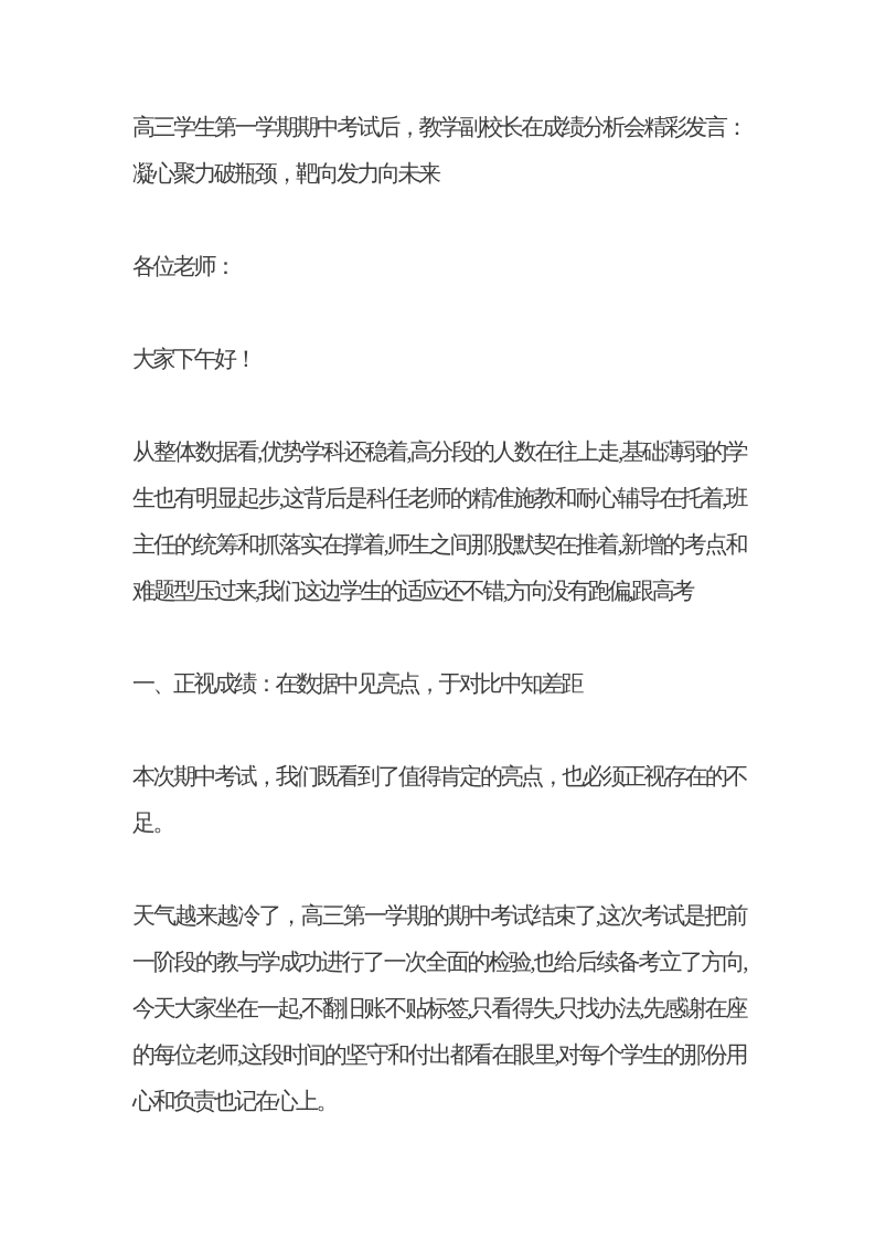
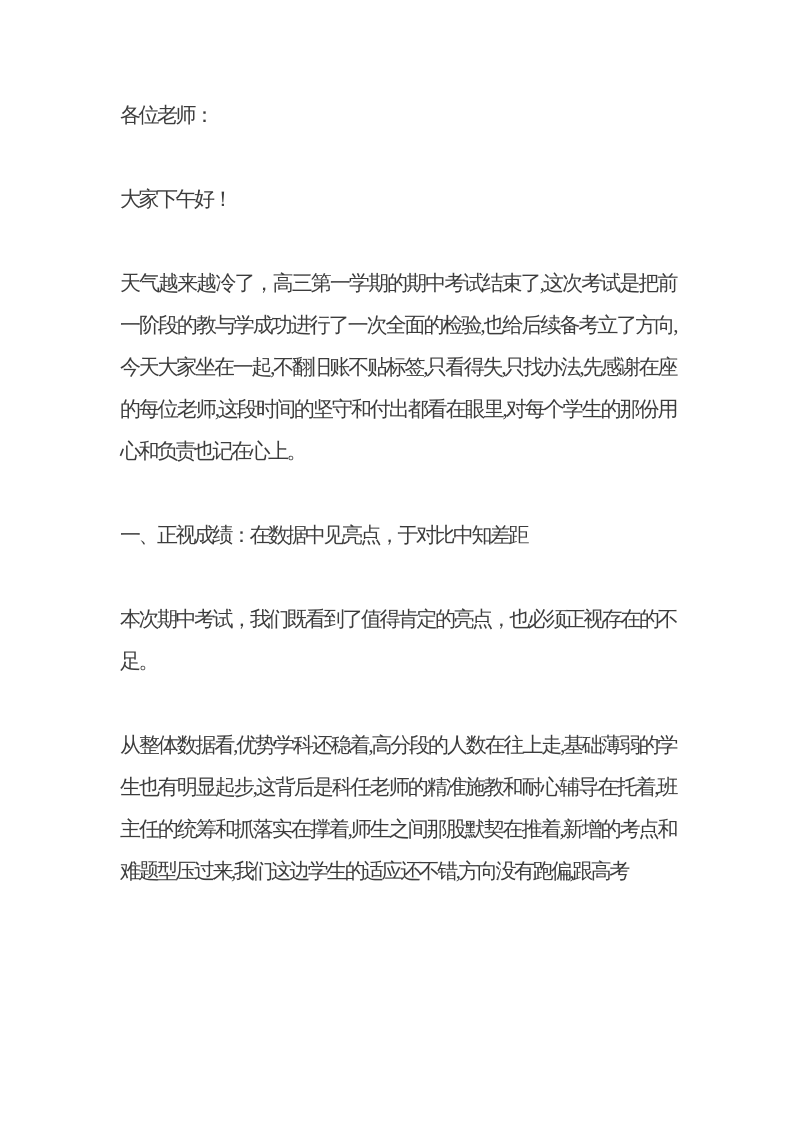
- 高三学生第一学期期中考试后，教学副校长在成绩分析会精彩发言：凝心聚力破瓶颈，靶向发力向未来
  各位老师：
  大家下午好！
- 从整体数据看,优势学科还稳着,高分段的人数在往上走,基础薄弱的学生也有明显起步,这背后是科任老师的精准施教和耐心辅导在托着,班主任的统筹和抓落实在撑着,师生之间那股默契在推着,新增的考点和难题型压过来,我们这边学生的适应还不错,方向没有跑偏,跟高考
+ 天气越来越冷了，高三第一学期的期中考试结束了,这次考试是把前一阶段的教与学成功进行了一次全面的检验,也给后续备考立了方向,今天大家坐在一起,不翻旧账不贴标签,只看得失,只找办法,先感谢在座的每位老师,这段时间的坚守和付出都看在眼里,对每个学生的那份用心和负责也记在心上。
  一、正视成绩：在数据中见亮点，于对比中知差距
  本次期中考试，我们既看到了值得肯定的亮点，也必须正视存在的不足。
- 天气越来越冷了，高三第一学期的期中考试结束了,这次考试是把前一阶段的教与学成功进行了一次全面的检验,也给后续备考立了方向,今天大家坐在一起,不翻旧账不贴标签,只看得失,只找办法,先感谢在座的每位老师,这段时间的坚守和付出都看在眼里,对每个学生的那份用心和负责也记在心上。
+ 从整体数据看,优势学科还稳着,高分段的人数在往上走,基础薄弱的学生也有明显起步,这背后是科任老师的精准施教和耐心辅导在托着,班主任的统筹和抓落实在撑着,师生之间那股默契在推着,新增的考点和难题型压过来,我们这边学生的适应还不错,方向没有跑偏,跟高考
